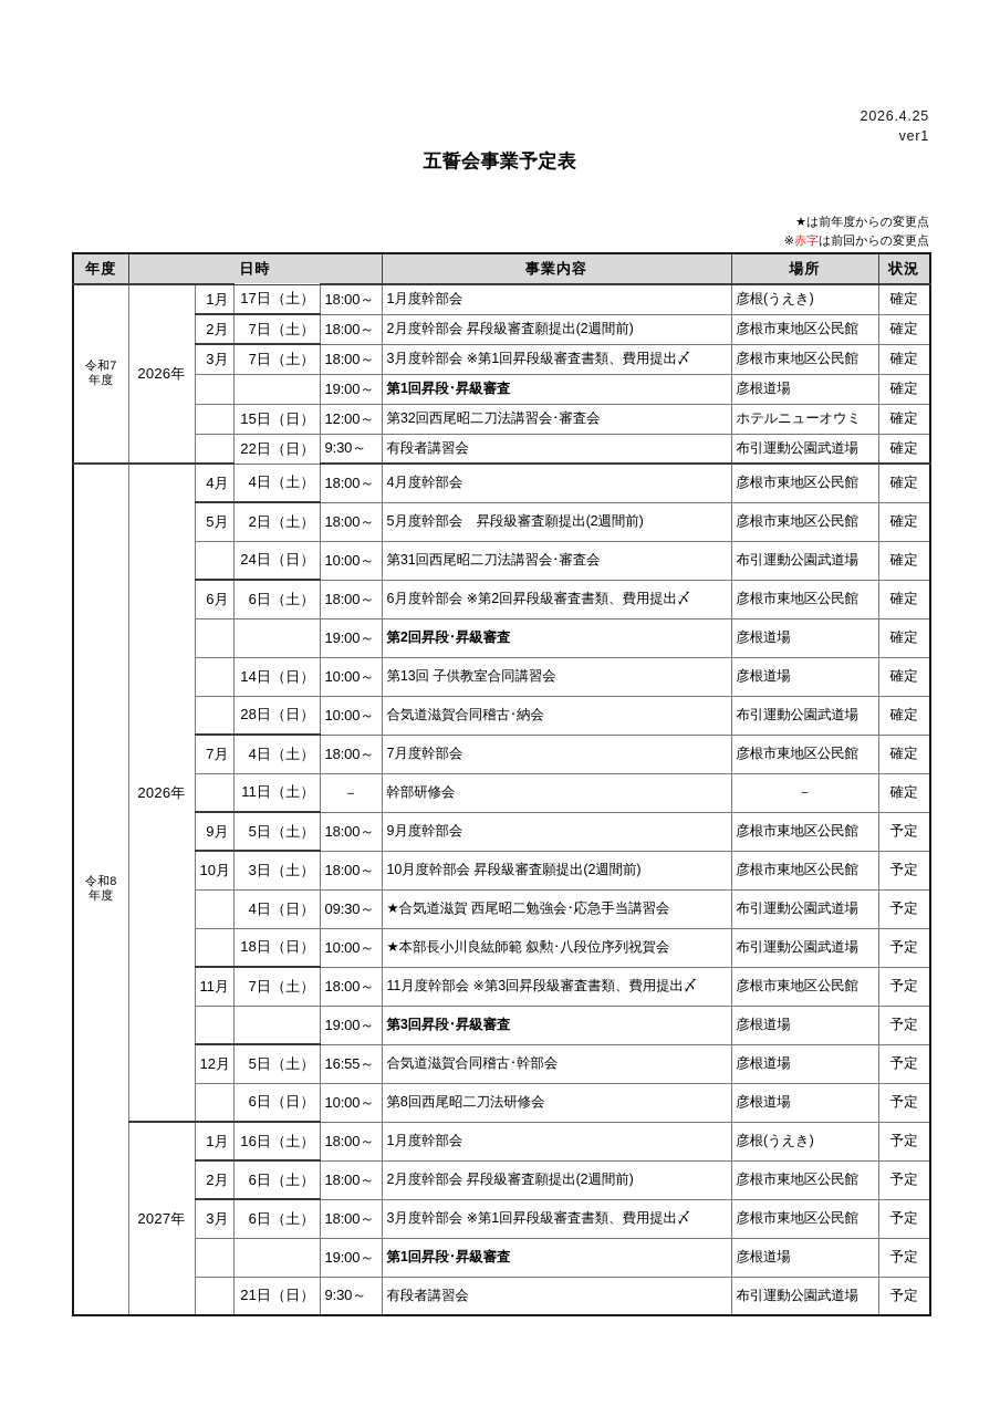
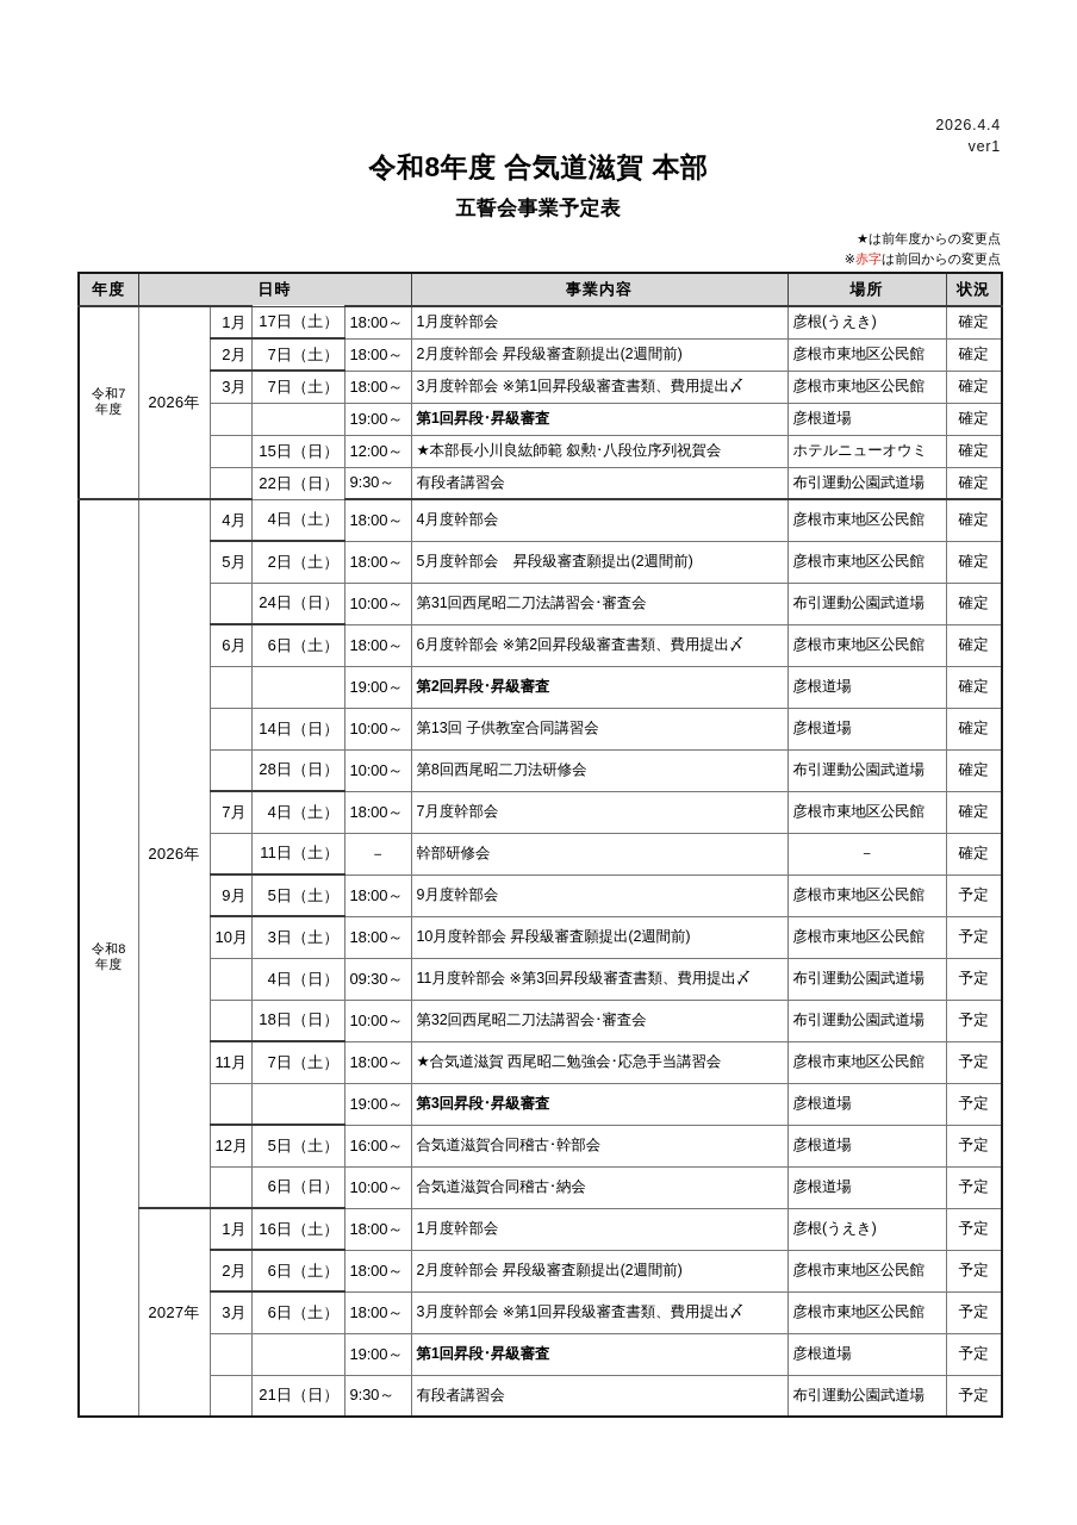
- 2026.4.25
+ 2026.4.4
  ver1
+ 令和8年度 合気道滋賀 本部
  五誓会事業予定表
  ★は前年度からの変更点
  ※赤字は前回からの変更点
  年度	日時	事業内容	場所	状況
  令和7年度	2026年	1月	17日（土）	18:00～	1月度幹部会	彦根(うえき)	確定
  2月	7日（土）	18:00～	2月度幹部会 昇段級審査願提出(2週間前)	彦根市東地区公民館	確定
  3月	7日（土）	18:00～	3月度幹部会 ※第1回昇段級審査書類、費用提出〆	彦根市東地区公民館	確定
  		19:00～	第1回昇段･昇級審査	彦根道場	確定
- 	15日（日）	12:00～	第32回西尾昭二刀法講習会･審査会	ホテルニューオウミ	確定
+ 	15日（日）	12:00～	★本部長小川良紘師範 叙勲･八段位序列祝賀会	ホテルニューオウミ	確定
  	22日（日）	9:30～	有段者講習会	布引運動公園武道場	確定
  令和8年度	2026年	4月	4日（土）	18:00～	4月度幹部会	彦根市東地区公民館	確定
  5月	2日（土）	18:00～	5月度幹部会 昇段級審査願提出(2週間前)	彦根市東地区公民館	確定
  	24日（日）	10:00～	第31回西尾昭二刀法講習会･審査会	布引運動公園武道場	確定
  6月	6日（土）	18:00～	6月度幹部会 ※第2回昇段級審査書類、費用提出〆	彦根市東地区公民館	確定
  		19:00～	第2回昇段･昇級審査	彦根道場	確定
  	14日（日）	10:00～	第13回 子供教室合同講習会	彦根道場	確定
- 	28日（日）	10:00～	合気道滋賀合同稽古･納会	布引運動公園武道場	確定
+ 	28日（日）	10:00～	第8回西尾昭二刀法研修会	布引運動公園武道場	確定
  7月	4日（土）	18:00～	7月度幹部会	彦根市東地区公民館	確定
  	11日（土）	－	幹部研修会	－	確定
  9月	5日（土）	18:00～	9月度幹部会	彦根市東地区公民館	予定
  10月	3日（土）	18:00～	10月度幹部会 昇段級審査願提出(2週間前)	彦根市東地区公民館	予定
- 	4日（日）	09:30～	★合気道滋賀 西尾昭二勉強会･応急手当講習会	布引運動公園武道場	予定
+ 	4日（日）	09:30～	11月度幹部会 ※第3回昇段級審査書類、費用提出〆	布引運動公園武道場	予定
- 	18日（日）	10:00～	★本部長小川良紘師範 叙勲･八段位序列祝賀会	布引運動公園武道場	予定
+ 	18日（日）	10:00～	第32回西尾昭二刀法講習会･審査会	布引運動公園武道場	予定
- 11月	7日（土）	18:00～	11月度幹部会 ※第3回昇段級審査書類、費用提出〆	彦根市東地区公民館	予定
+ 11月	7日（土）	18:00～	★合気道滋賀 西尾昭二勉強会･応急手当講習会	彦根市東地区公民館	予定
  		19:00～	第3回昇段･昇級審査	彦根道場	予定
- 12月	5日（土）	16:55～	合気道滋賀合同稽古･幹部会	彦根道場	予定
+ 12月	5日（土）	16:00～	合気道滋賀合同稽古･幹部会	彦根道場	予定
- 	6日（日）	10:00～	第8回西尾昭二刀法研修会	彦根道場	予定
+ 	6日（日）	10:00～	合気道滋賀合同稽古･納会	彦根道場	予定
  2027年	1月	16日（土）	18:00～	1月度幹部会	彦根(うえき)	予定
  2月	6日（土）	18:00～	2月度幹部会 昇段級審査願提出(2週間前)	彦根市東地区公民館	予定
  3月	6日（土）	18:00～	3月度幹部会 ※第1回昇段級審査書類、費用提出〆	彦根市東地区公民館	予定
  		19:00～	第1回昇段･昇級審査	彦根道場	予定
  	21日（日）	9:30～	有段者講習会	布引運動公園武道場	予定
